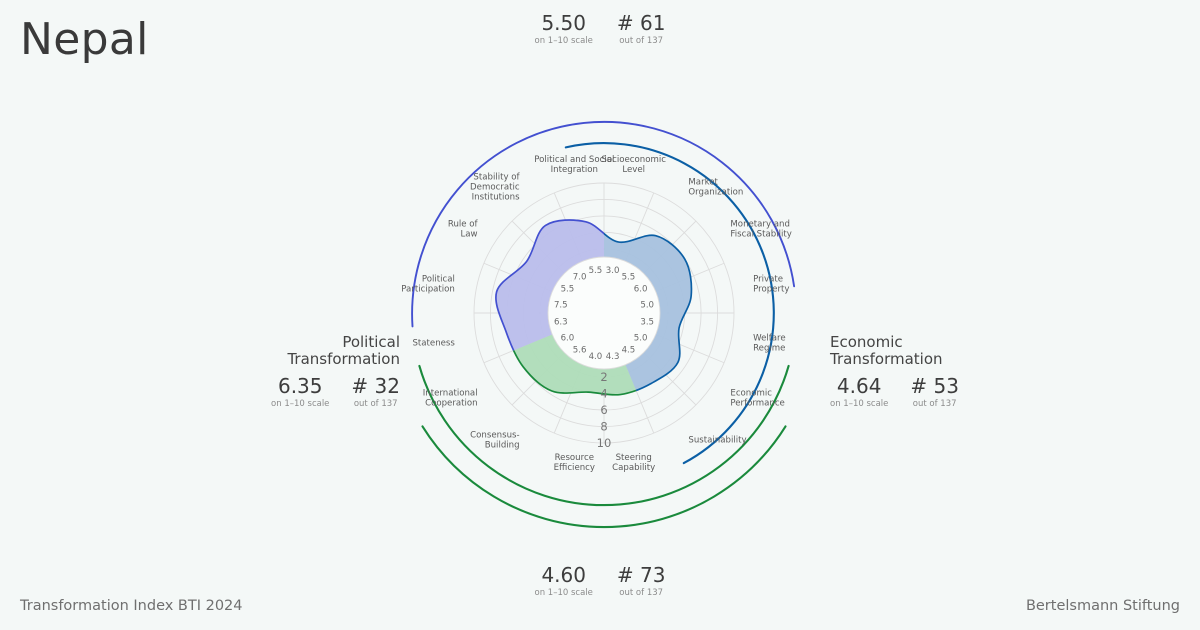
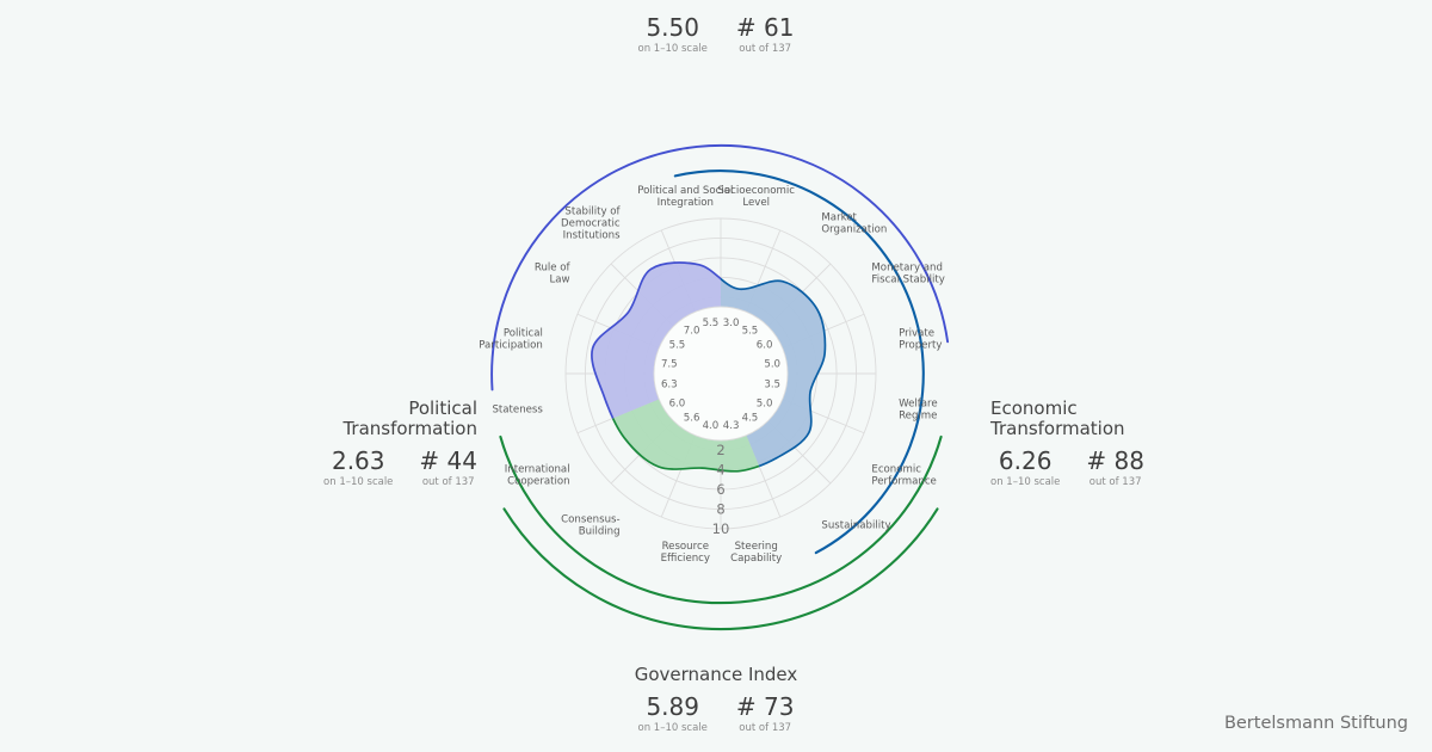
- Nepal
  5.50
  on 1–10 scale
  # 61
  out of 137
  Political
  Transformation
- 6.35
+ 2.63
  on 1–10 scale
- # 32
+ # 44
  out of 137
  Economic
  Transformation
- 4.64
+ 6.26
  on 1–10 scale
- # 53
+ # 88
  out of 137
+ Governance Index
- 4.60
+ 5.89
  on 1–10 scale
  # 73
  out of 137
  3.0
  5.5
  6.0
  5.0
  3.5
  5.0
  4.5
  4.3
  4.0
  5.6
  6.0
  6.3
  7.5
  5.5
  7.0
  5.5
  2
  4
  6
  8
  10
  Socioeconomic Level
  Market Organization
  Monetary and Fiscal Stability
  Private Property
  Welfare Regime
  Economic Performance
  Sustainability
  Steering Capability
  Resource Efficiency
  Consensus- Building
  International Cooperation
  Stateness
  Political Participation
  Rule of Law
  Stability of Democratic Institutions
  Political and Social Integration
- Transformation Index BTI 2024
  Bertelsmann Stiftung
